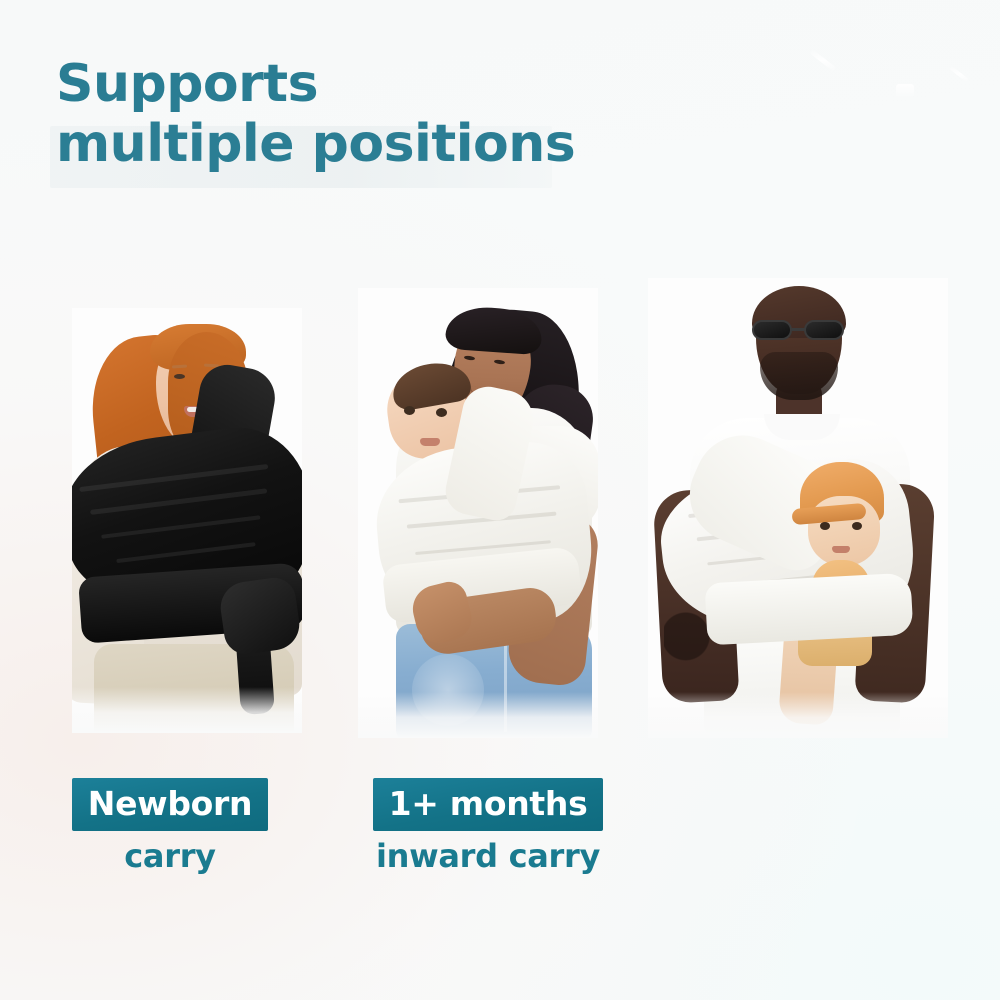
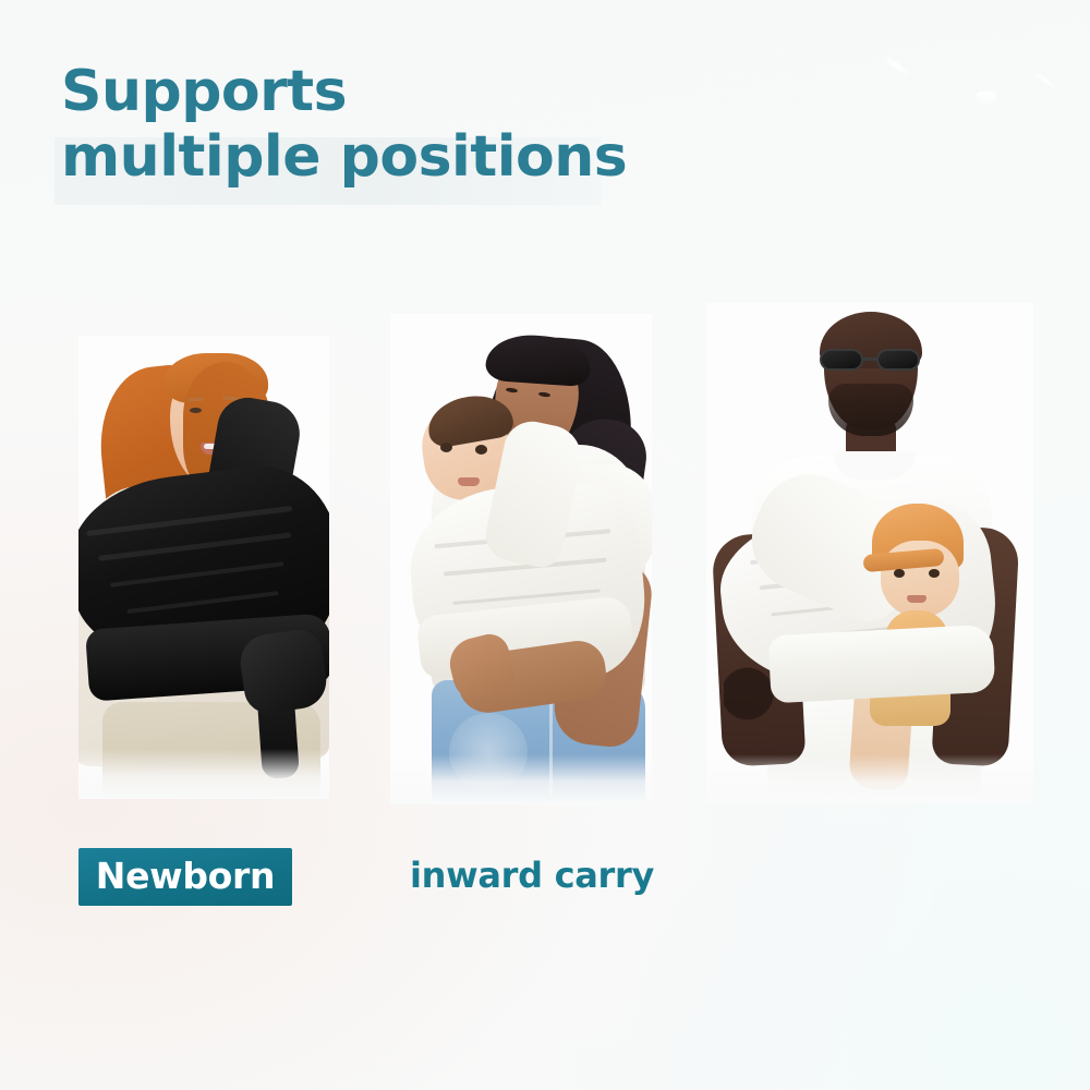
  Supports
  multiple positions
  Newborn
- carry
- 1+ months
  inward carry
